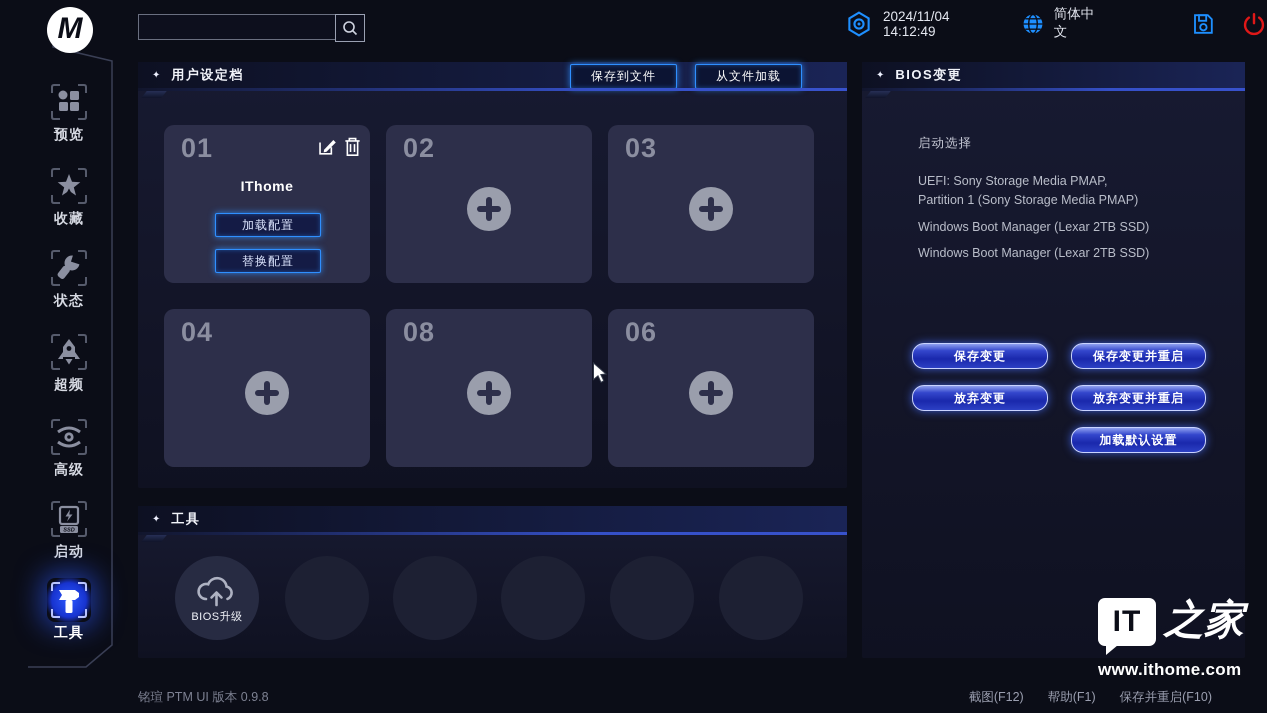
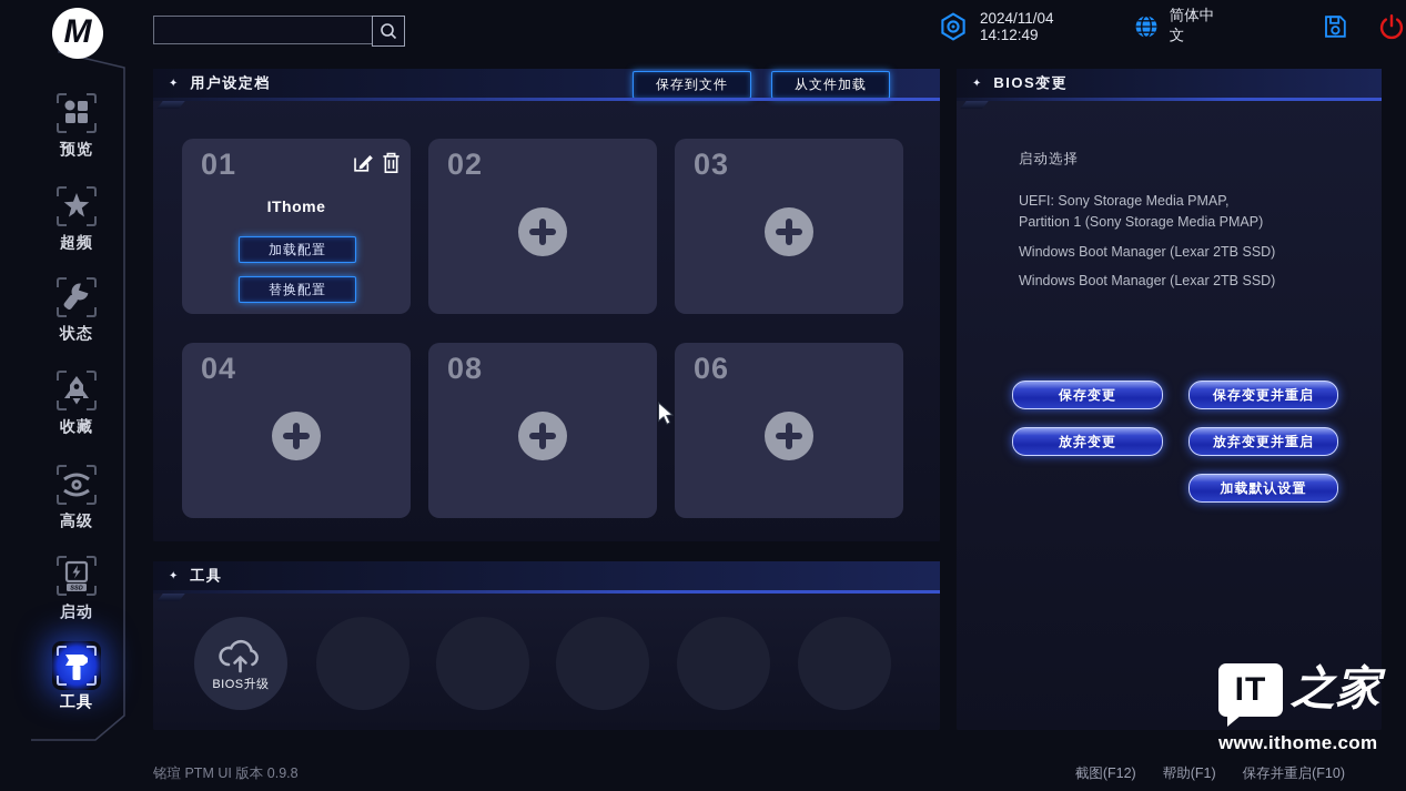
  M
  2024/11/04 14:12:49
  简体中文
  预览
- 收藏
+ 超频
  状态
- 超频
+ 收藏
  高级
  启动
  工具
  ✦
  用户设定档
  保存到文件
  从文件加载
  01
  IThome
  加载配置
  替换配置
  02
  03
  04
  08
  06
  ✦
  工具
  BIOS升级
  ✦
  BIOS变更
  启动选择
  UEFI: Sony Storage Media PMAP,
  Partition 1 (Sony Storage Media PMAP)
  Windows Boot Manager (Lexar 2TB SSD)
  Windows Boot Manager (Lexar 2TB SSD)
  保存变更
  保存变更并重启
  放弃变更
  放弃变更并重启
  加载默认设置
  铭瑄 PTM UI 版本 0.9.8
  截图(F12)
  帮助(F1)
  保存并重启(F10)
  IT
  之家
  www.ithome.com
